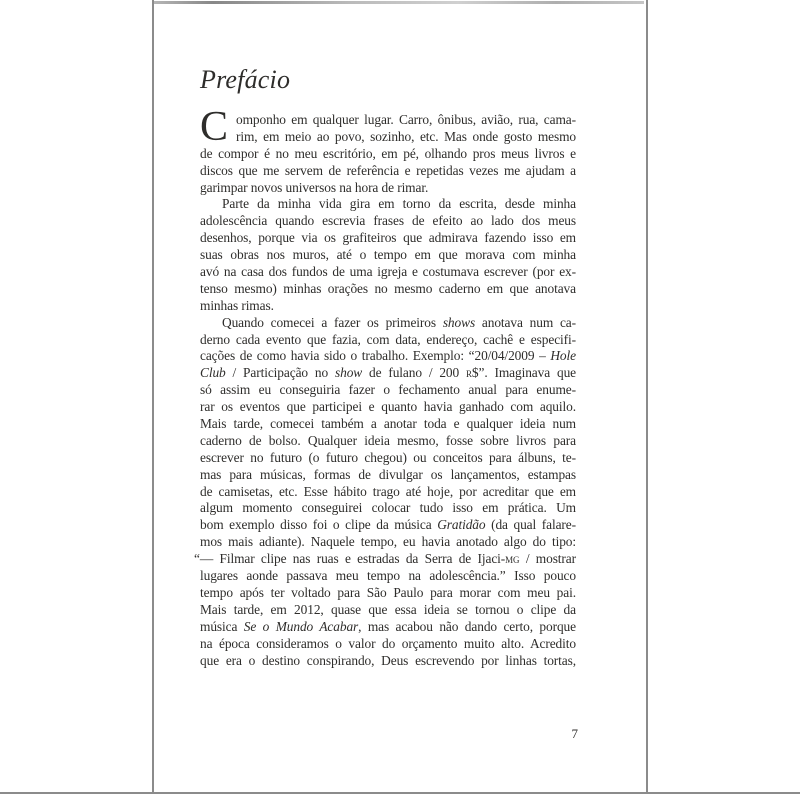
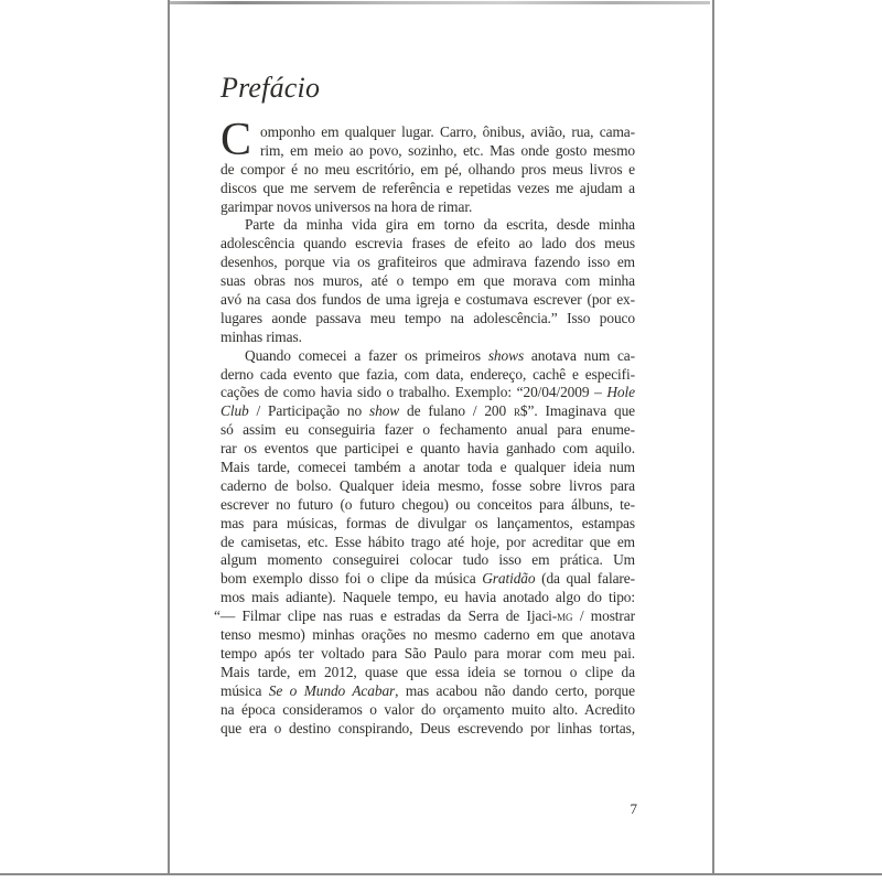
  Prefácio
  C
  omponho em qualquer lugar. Carro, ônibus, avião, rua, cama-
  rim, em meio ao povo, sozinho, etc. Mas onde gosto mesmo
  de compor é no meu escritório, em pé, olhando pros meus livros e
  discos que me servem de referência e repetidas vezes me ajudam a
  garimpar novos universos na hora de rimar.
  Parte da minha vida gira em torno da escrita, desde minha
  adolescência quando escrevia frases de efeito ao lado dos meus
  desenhos, porque via os grafiteiros que admirava fazendo isso em
  suas obras nos muros, até o tempo em que morava com minha
  avó na casa dos fundos de uma igreja e costumava escrever (por ex-
- tenso mesmo) minhas orações no mesmo caderno em que anotava
+ lugares aonde passava meu tempo na adolescência.” Isso pouco
  minhas rimas.
  Quando comecei a fazer os primeiros shows anotava num ca-
  derno cada evento que fazia, com data, endereço, cachê e especifi-
  cações de como havia sido o trabalho. Exemplo: “20/04/2009 – Hole
  Club / Participação no show de fulano / 200 r$”. Imaginava que
  só assim eu conseguiria fazer o fechamento anual para enume-
  rar os eventos que participei e quanto havia ganhado com aquilo.
  Mais tarde, comecei também a anotar toda e qualquer ideia num
  caderno de bolso. Qualquer ideia mesmo, fosse sobre livros para
  escrever no futuro (o futuro chegou) ou conceitos para álbuns, te-
  mas para músicas, formas de divulgar os lançamentos, estampas
  de camisetas, etc. Esse hábito trago até hoje, por acreditar que em
  algum momento conseguirei colocar tudo isso em prática. Um
  bom exemplo disso foi o clipe da música Gratidão (da qual falare-
  mos mais adiante). Naquele tempo, eu havia anotado algo do tipo:
  “— Filmar clipe nas ruas e estradas da Serra de Ijaci-mg / mostrar
- lugares aonde passava meu tempo na adolescência.” Isso pouco
+ tenso mesmo) minhas orações no mesmo caderno em que anotava
  tempo após ter voltado para São Paulo para morar com meu pai.
  Mais tarde, em 2012, quase que essa ideia se tornou o clipe da
  música Se o Mundo Acabar, mas acabou não dando certo, porque
  na época consideramos o valor do orçamento muito alto. Acredito
  que era o destino conspirando, Deus escrevendo por linhas tortas,
  7
